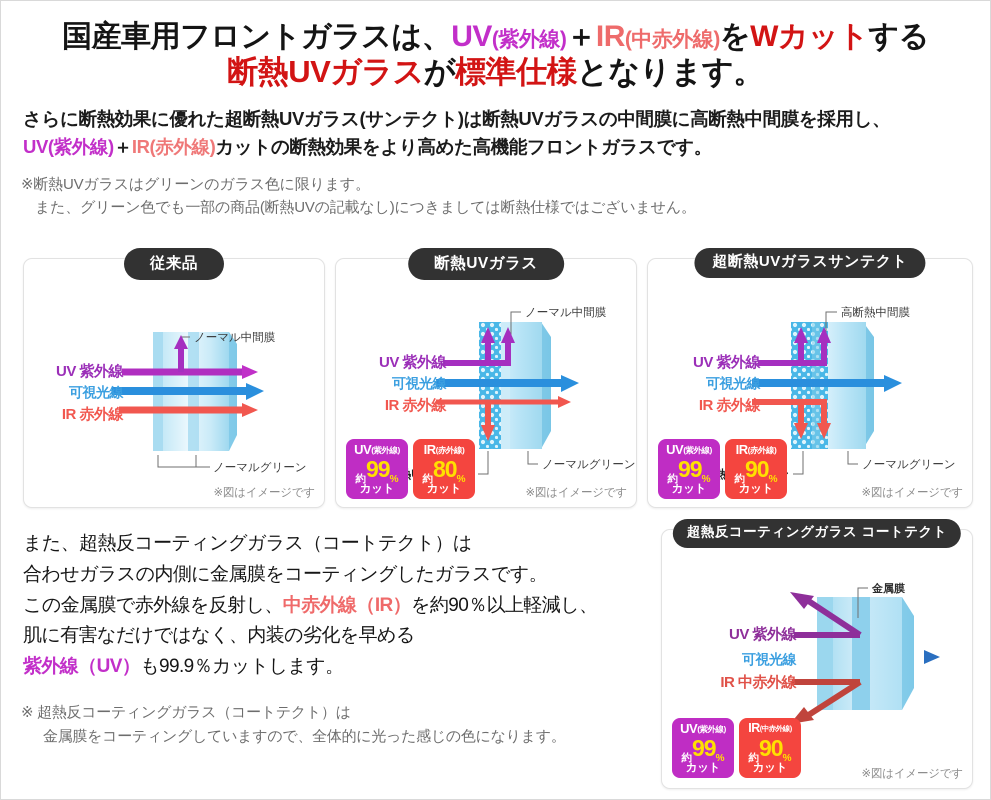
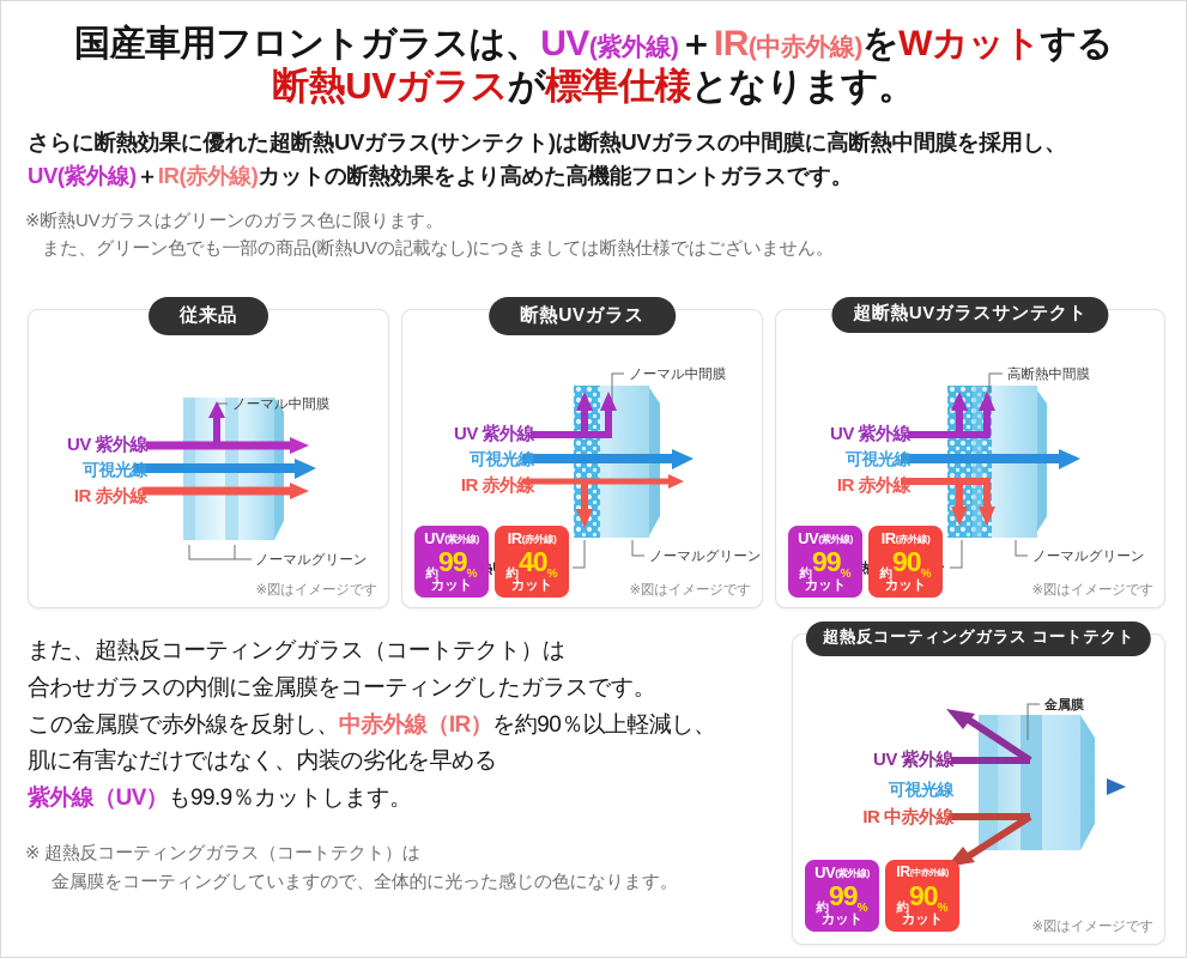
  国産車用フロントガラスは、UV(紫外線)＋IR(中赤外線)をWカットする
  断熱UVガラスが標準仕様となります。
  さらに断熱効果に優れた超断熱UVガラス(サンテクト)は断熱UVガラスの中間膜に高断熱中間膜を採用し、
  UV(紫外線)＋IR(赤外線)カットの断熱効果をより高めた高機能フロントガラスです。
  ※断熱UVガラスはグリーンのガラス色に限ります。
  また、グリーン色でも一部の商品(断熱UVの記載なし)につきましては断熱仕様ではございません。
  従来品
  ノーマル中間膜
  ノーマルグリーン
  UV 紫外線
  可視光線
  IR 赤外線
  ※図はイメージです
  断熱UVガラス
  ノーマル中間膜
  ノーマルグリーン
  UV 紫外線
  可視光線
  IR 赤外線
  UV(紫外線)
  約99%
  カット
  IR(赤外線)
- 約80%
+ 約40%
  カット
  ※図はイメージです
  超断熱UVガラスサンテクト
  高断熱中間膜
  ノーマルグリーン
  UV 紫外線
  可視光線
  IR 赤外線
  UV(紫外線)
  約99%
  カット
  IR(赤外線)
  約90%
  カット
  ※図はイメージです
  また、超熱反コーティングガラス（コートテクト）は
  合わせガラスの内側に金属膜をコーティングしたガラスです。
  この金属膜で赤外線を反射し、中赤外線（IR）を約90％以上軽減し、
  肌に有害なだけではなく、内装の劣化を早める
  紫外線（UV）も99.9％カットします。
  ※ 超熱反コーティングガラス（コートテクト）は
  金属膜をコーティングしていますので、全体的に光った感じの色になります。
  超熱反コーティングガラス コートテクト
  金属膜
  UV 紫外線
  可視光線
  IR 中赤外線
  UV(紫外線)
  約99%
  カット
  IR(中赤外線)
  約90%
  カット
  ※図はイメージです
